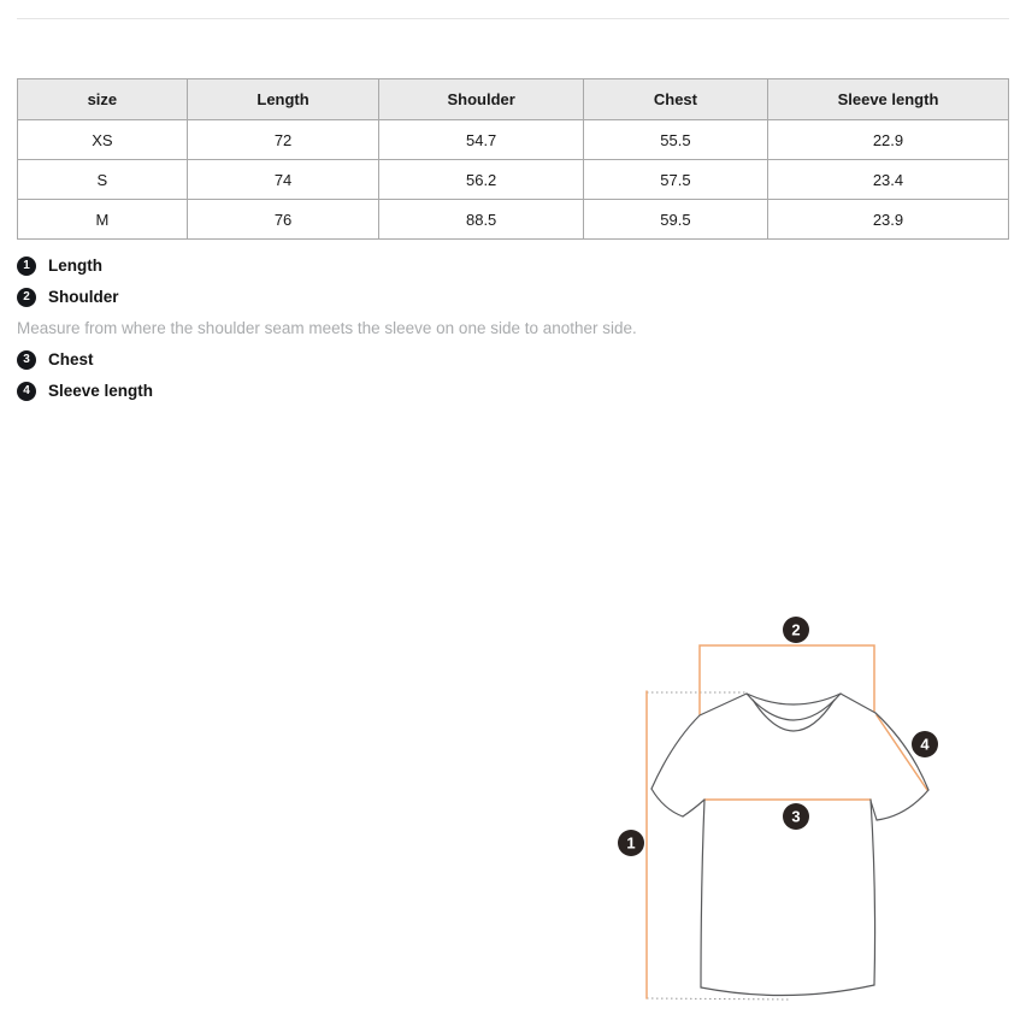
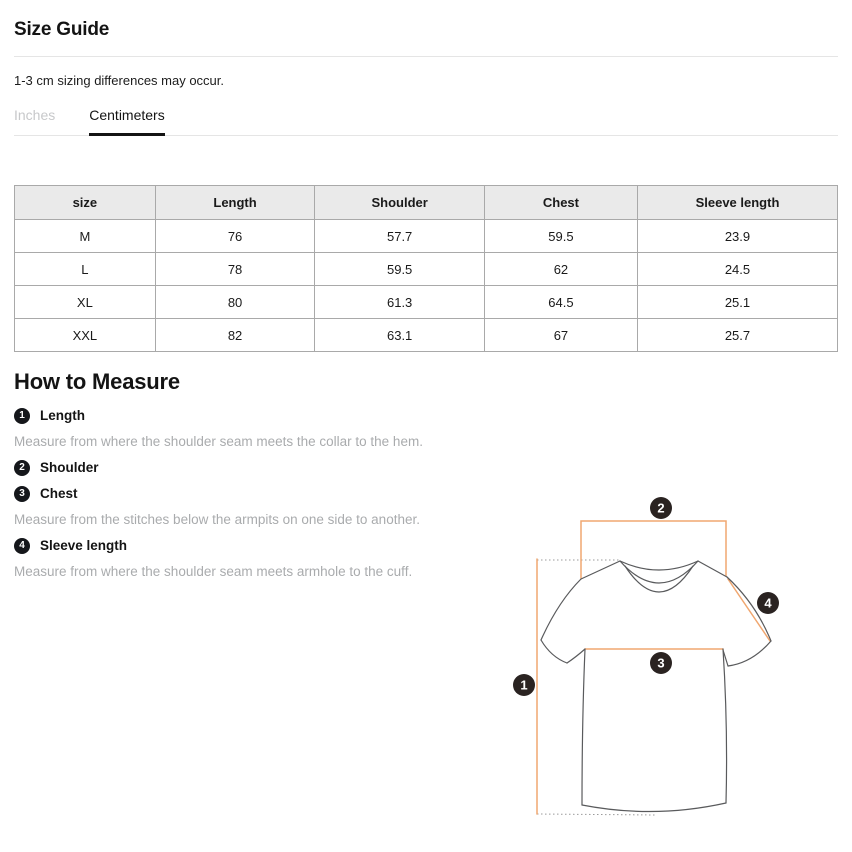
+ Size Guide
+ 1-3 cm sizing differences may occur.
+ Inches
+ Centimeters
  size	Length	Shoulder	Chest	Sleeve length
- XS	72	54.7	55.5	22.9
- S	74	56.2	57.5	23.4
- M	76	88.5	59.5	23.9
+ M	76	57.7	59.5	23.9
+ L	78	59.5	62	24.5
+ XL	80	61.3	64.5	25.1
+ XXL	82	63.1	67	25.7
+ How to Measure
  1
  Length
+ Measure from where the shoulder seam meets the collar to the hem.
  2
  Shoulder
- Measure from where the shoulder seam meets the sleeve on one side to another side.
  3
  Chest
+ Measure from the stitches below the armpits on one side to another.
  4
  Sleeve length
+ Measure from where the shoulder seam meets armhole to the cuff.
  2
  1
  3
  4
